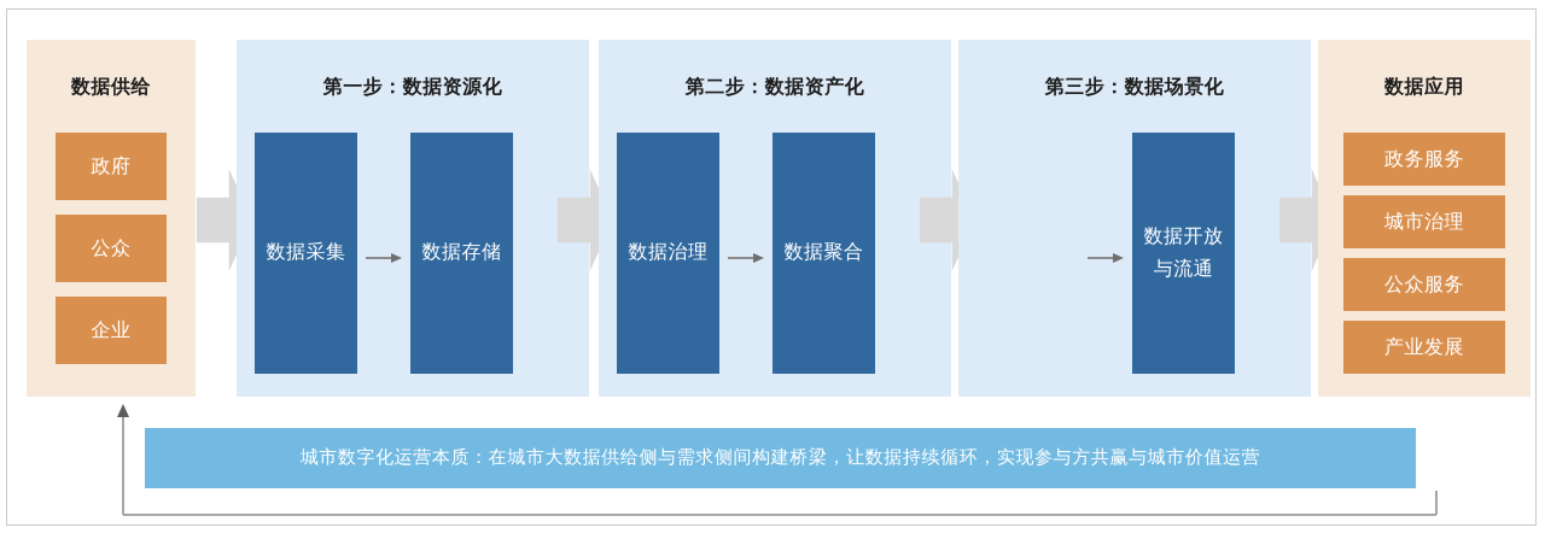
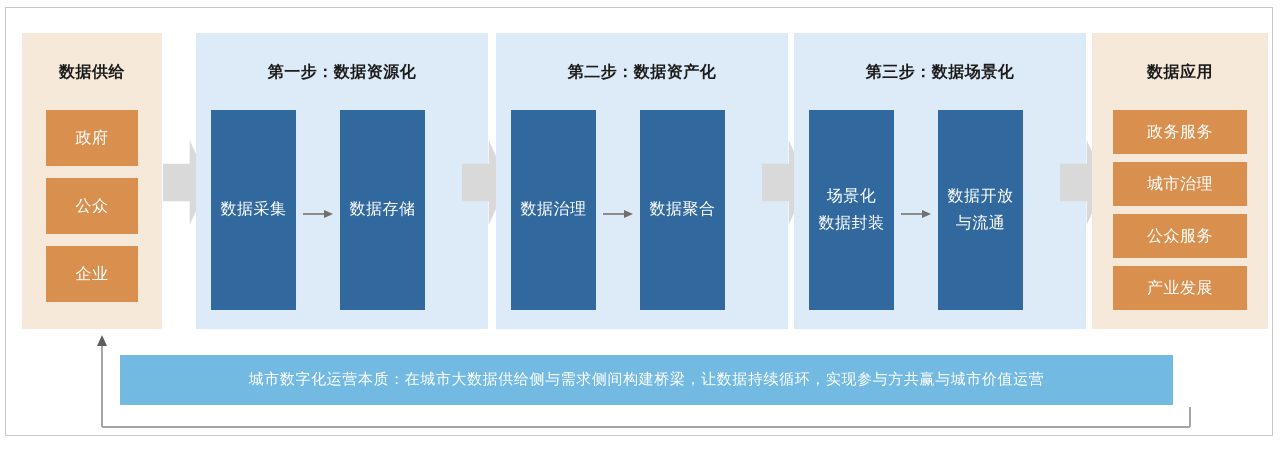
  数据供给
  政府
  公众
  企业
  第一步：数据资源化
  数据采集
  数据存储
  第二步：数据资产化
  数据治理
  数据聚合
  第三步：数据场景化
+ 场景化
+ 数据封装
  数据开放
  与流通
  数据应用
  政务服务
  城市治理
  公众服务
  产业发展
  城市数字化运营本质：在城市大数据供给侧与需求侧间构建桥梁，让数据持续循环，实现参与方共赢与城市价值运营
